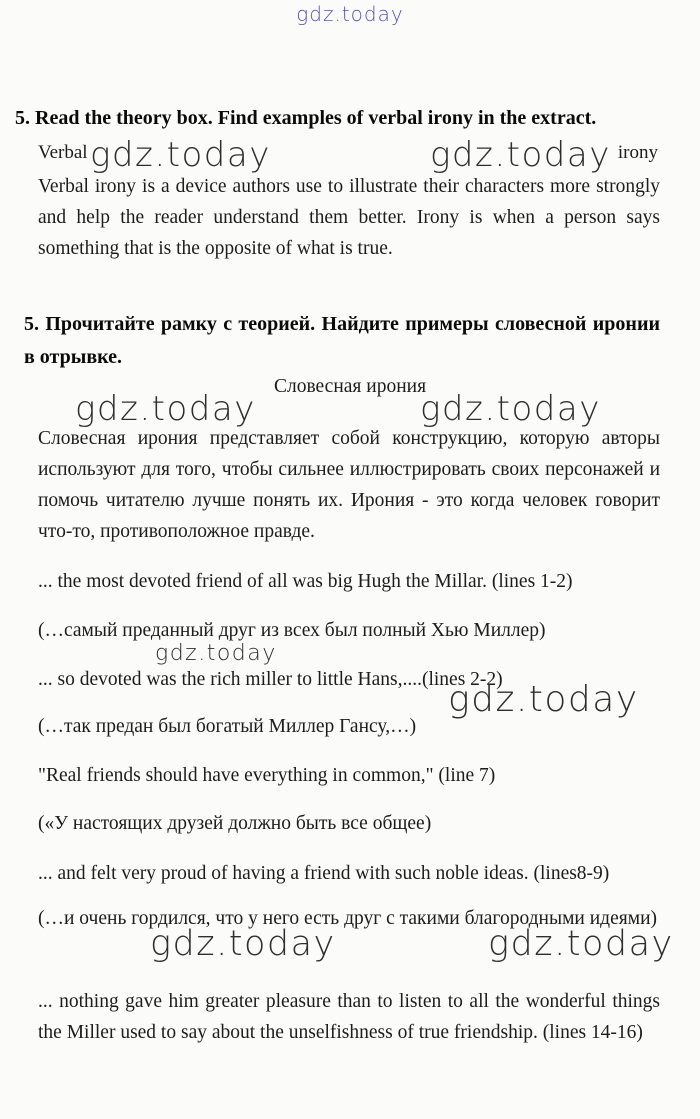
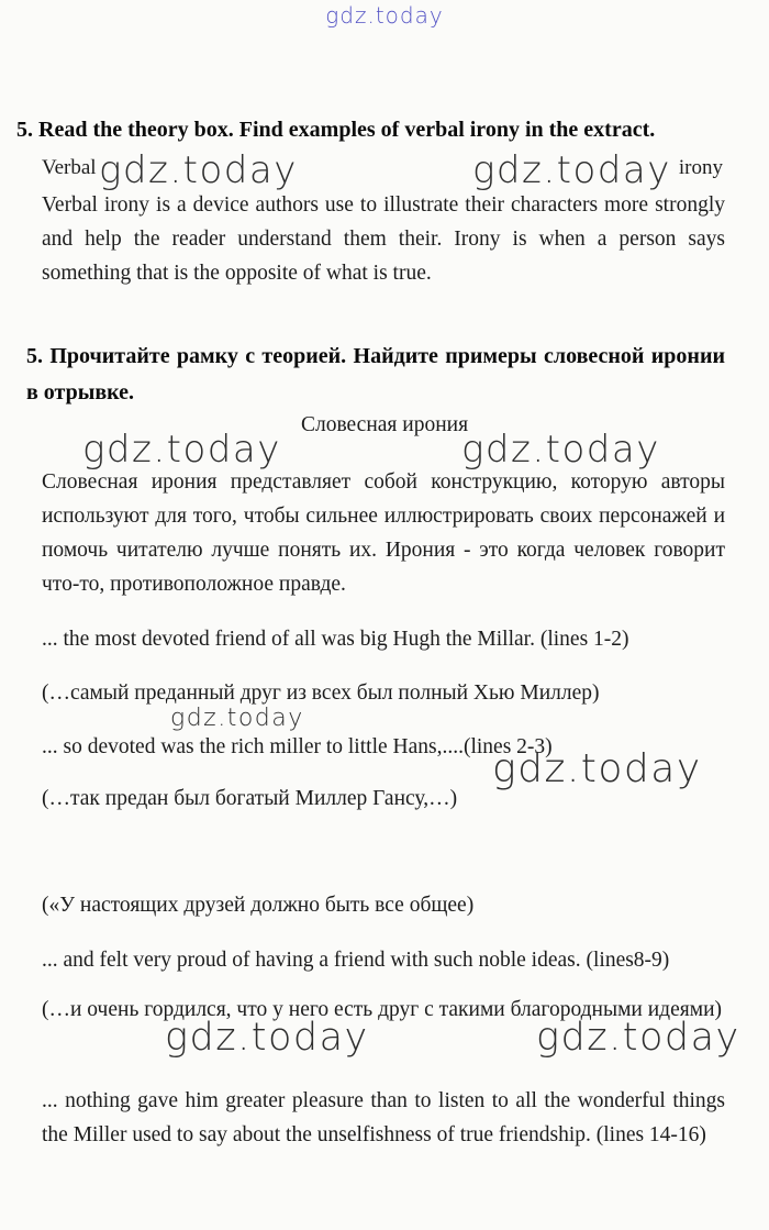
  gdz.today
  5. Read the theory box. Find examples of verbal irony in the extract.
  Verbal
  gdz.today
  gdz.today
  irony
- Verbal irony is a device authors use to illustrate their characters more strongly and help the reader understand them better. Irony is when a person says something that is the opposite of what is true.
+ Verbal irony is a device authors use to illustrate their characters more strongly and help the reader understand them their. Irony is when a person says something that is the opposite of what is true.
  5. Прочитайте рамку с теорией. Найдите примеры словесной иронии в отрывке.
  Словесная ирония
  gdz.today
  gdz.today
  Словесная ирония представляет собой конструкцию, которую авторы используют для того, чтобы сильнее иллюстрировать своих персонажей и помочь читателю лучше понять их. Ирония - это когда человек говорит что-то, противоположное правде.
  ... the most devoted friend of all was big Hugh the Millar. (lines 1-2)
  (…самый преданный друг из всех был полный Хью Миллер)
  gdz.today
- ... so devoted was the rich miller to little Hans,....(lines 2-2)
+ ... so devoted was the rich miller to little Hans,....(lines 2-3)
  gdz.today
  (…так предан был богатый Миллер Гансу,…)
- "Real friends should have everything in common," (line 7)
  («У настоящих друзей должно быть все общее)
  ... and felt very proud of having a friend with such noble ideas. (lines8-9)
  (…и очень гордился, что у него есть друг с такими благородными идеями)
  gdz.today
  gdz.today
  ... nothing gave him greater pleasure than to listen to all the wonderful things the Miller used to say about the unselfishness of true friendship. (lines 14-16)
